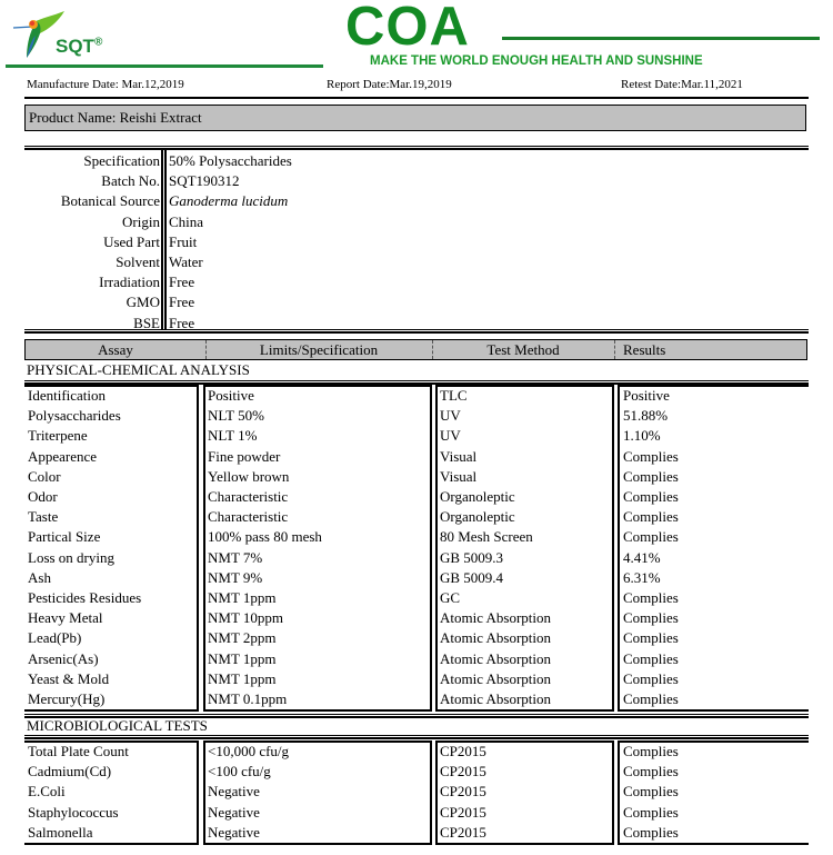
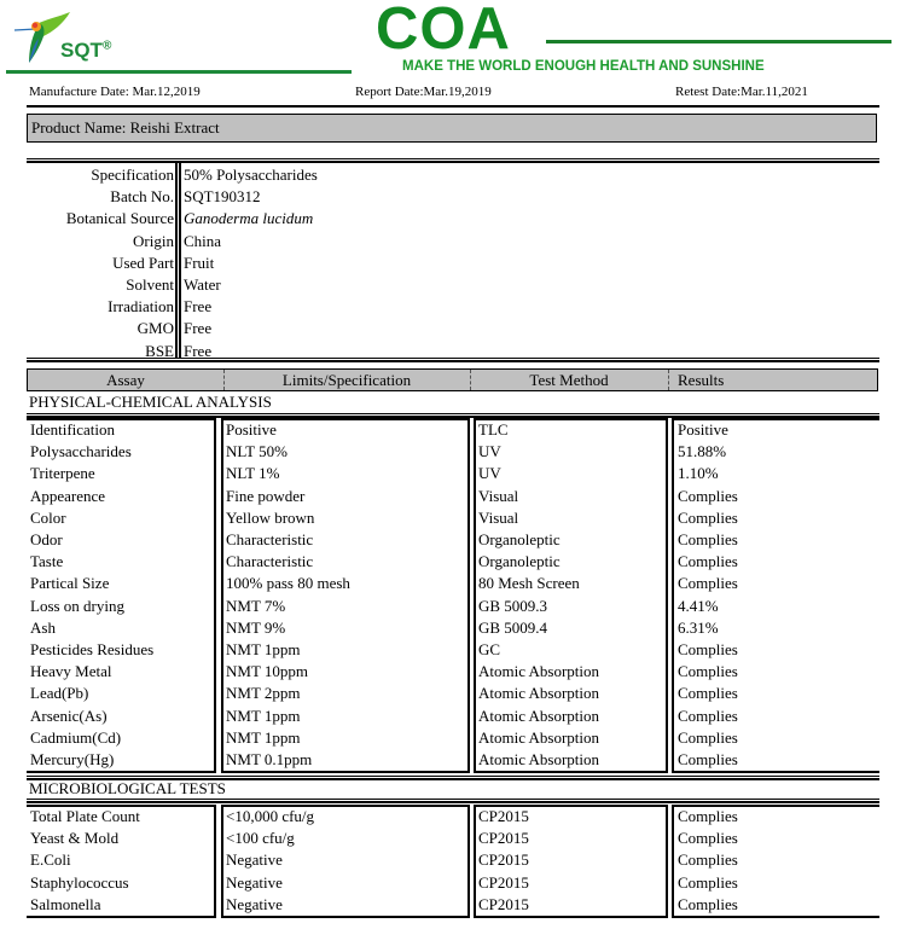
  SQT®
  COA
  MAKE THE WORLD ENOUGH HEALTH AND SUNSHINE
  Manufacture Date: Mar.12,2019
  Report Date:Mar.19,2019
  Retest Date:Mar.11,2021
  Product Name: Reishi Extract
  Specification
  50% Polysaccharides
  Batch No.
  SQT190312
  Botanical Source
  Ganoderma lucidum
  Origin
  China
  Used Part
  Fruit
  Solvent
  Water
  Irradiation
  Free
  GMO
  Free
  BSE
  Free
  Assay
  Limits/Specification
  Test Method
  Results
  PHYSICAL-CHEMICAL ANALYSIS
  Identification
  Positive
  TLC
  Positive
  Polysaccharides
  NLT 50%
  UV
  51.88%
  Triterpene
  NLT 1%
  UV
  1.10%
  Appearence
  Fine powder
  Visual
  Complies
  Color
  Yellow brown
  Visual
  Complies
  Odor
  Characteristic
  Organoleptic
  Complies
  Taste
  Characteristic
  Organoleptic
  Complies
  Partical Size
  100% pass 80 mesh
  80 Mesh Screen
  Complies
  Loss on drying
  NMT 7%
  GB 5009.3
  4.41%
  Ash
  NMT 9%
  GB 5009.4
  6.31%
  Pesticides Residues
  NMT 1ppm
  GC
  Complies
  Heavy Metal
  NMT 10ppm
  Atomic Absorption
  Complies
  Lead(Pb)
  NMT 2ppm
  Atomic Absorption
  Complies
  Arsenic(As)
  NMT 1ppm
  Atomic Absorption
  Complies
- Yeast & Mold
+ Cadmium(Cd)
  NMT 1ppm
  Atomic Absorption
  Complies
  Mercury(Hg)
  NMT 0.1ppm
  Atomic Absorption
  Complies
  MICROBIOLOGICAL TESTS
  Total Plate Count
  <10,000 cfu/g
  CP2015
  Complies
- Cadmium(Cd)
+ Yeast & Mold
  <100 cfu/g
  CP2015
  Complies
  E.Coli
  Negative
  CP2015
  Complies
  Staphylococcus
  Negative
  CP2015
  Complies
  Salmonella
  Negative
  CP2015
  Complies
